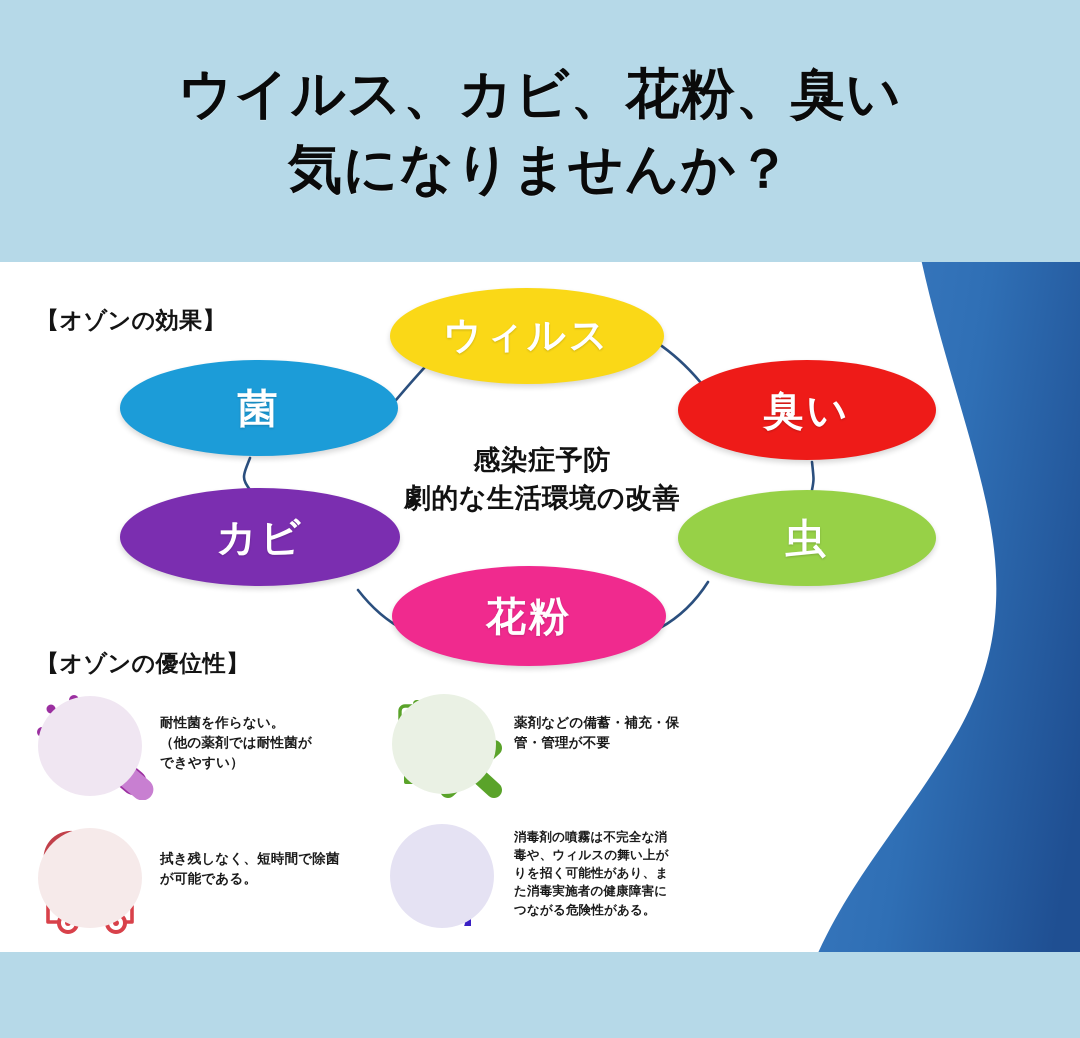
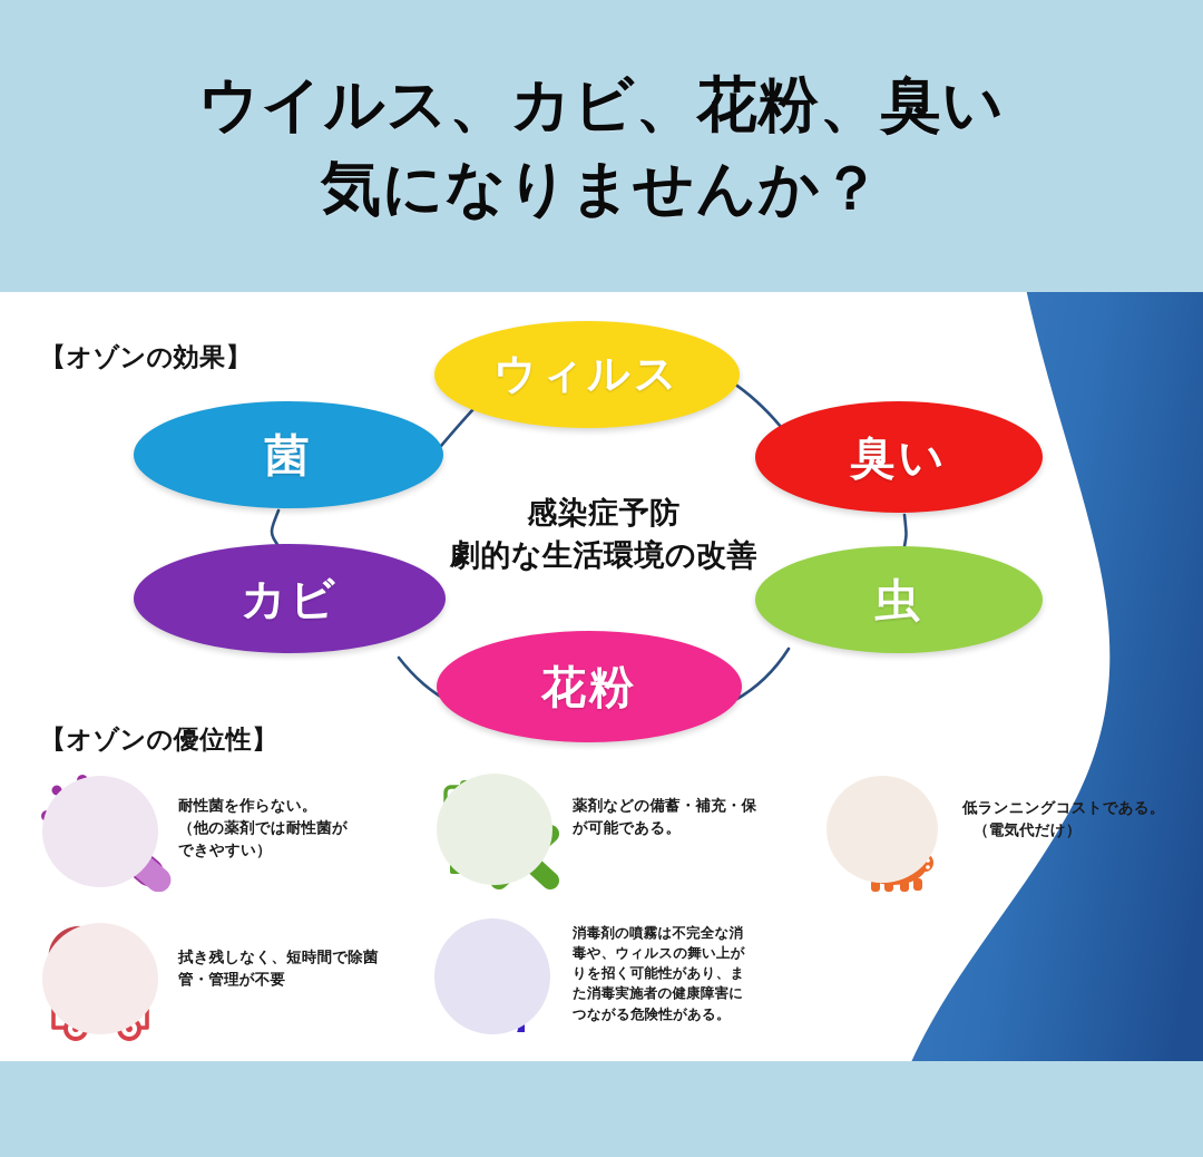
  ウイルス、カビ、花粉、臭い
  気になりませんか？
  【オゾンの効果】
  【オゾンの優位性】
  ウィルス
  臭い
  虫
  花粉
  カビ
  菌
  感染症予防
  劇的な生活環境の改善
  耐性菌を作らない。
  （他の薬剤では耐性菌が
  できやすい）
  薬剤などの備蓄・補充・保
- 管・管理が不要
+ が可能である。
+ 低ランニングコストである。
+ （電気代だけ）
  拭き残しなく、短時間で除菌
- が可能である。
+ 管・管理が不要
  消毒剤の噴霧は不完全な消
  毒や、ウィルスの舞い上が
  りを招く可能性があり、ま
  た消毒実施者の健康障害に
  つながる危険性がある。
